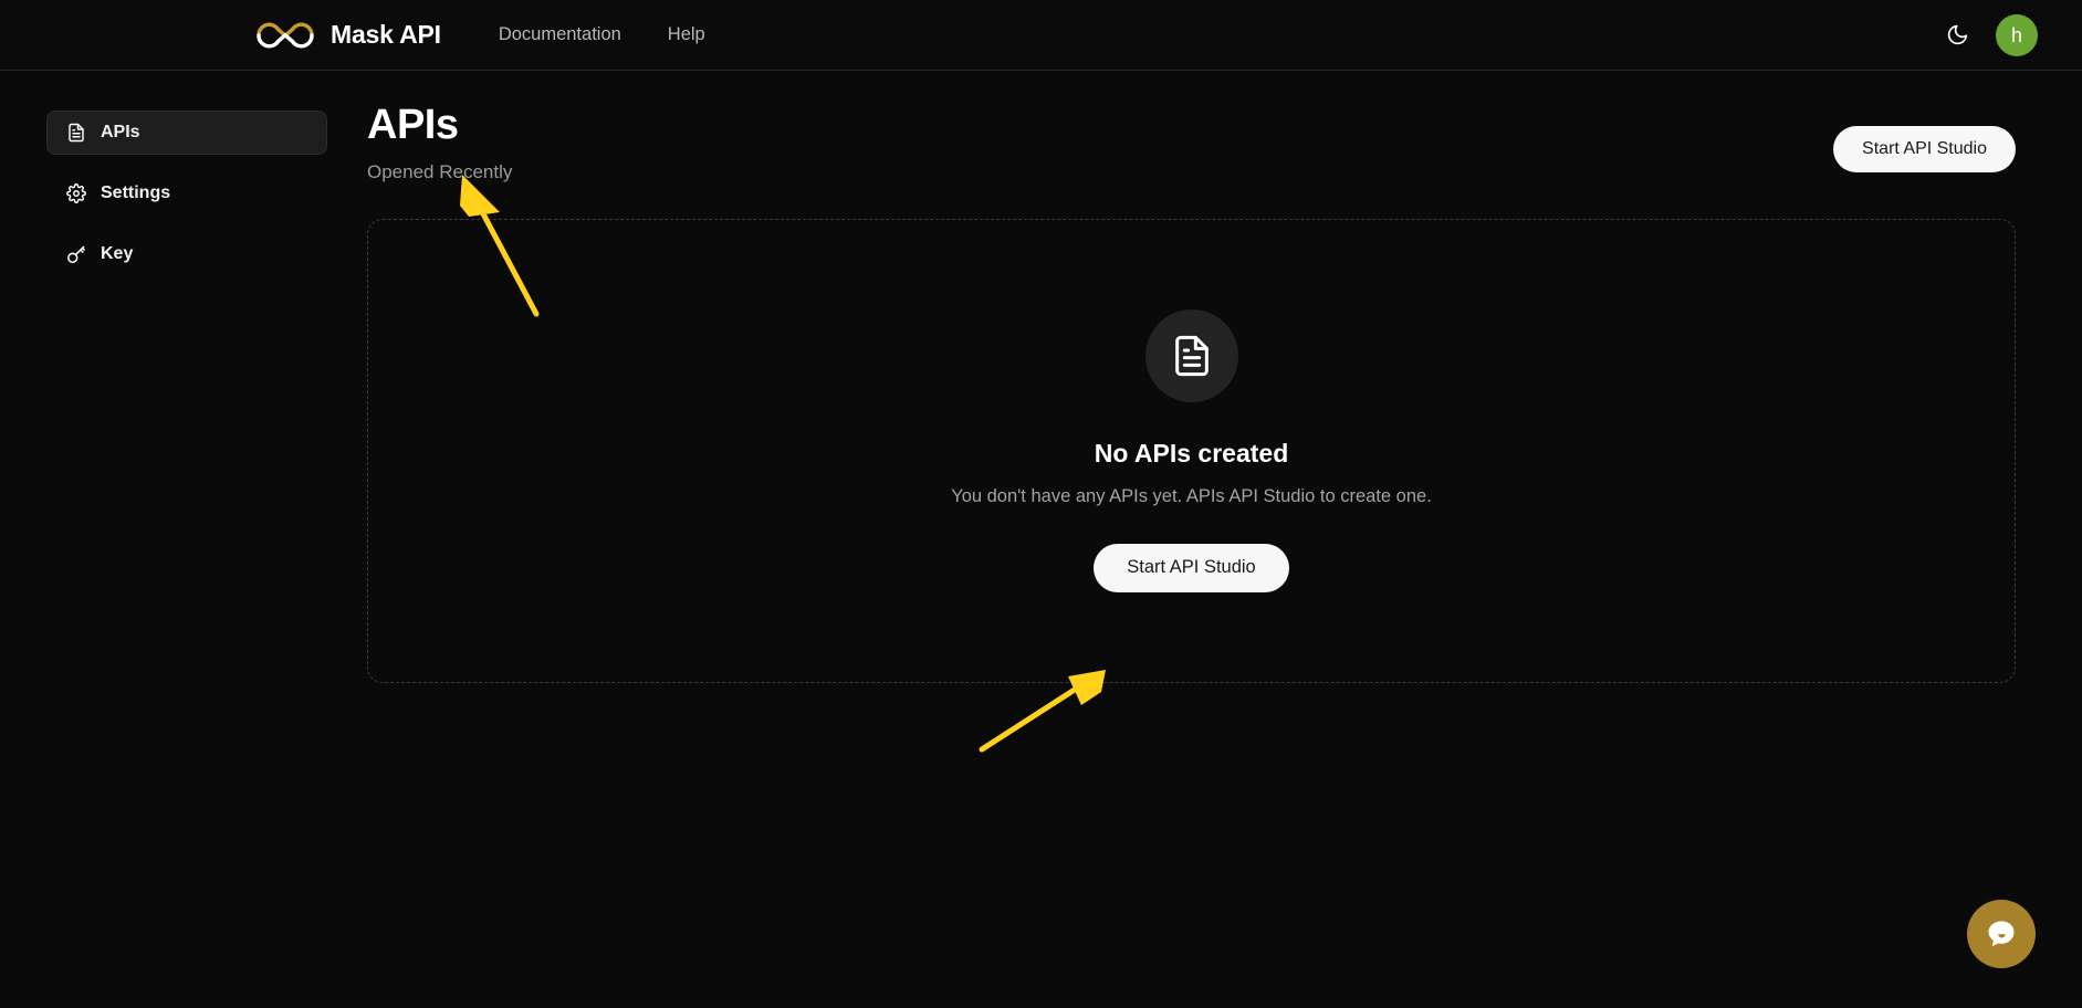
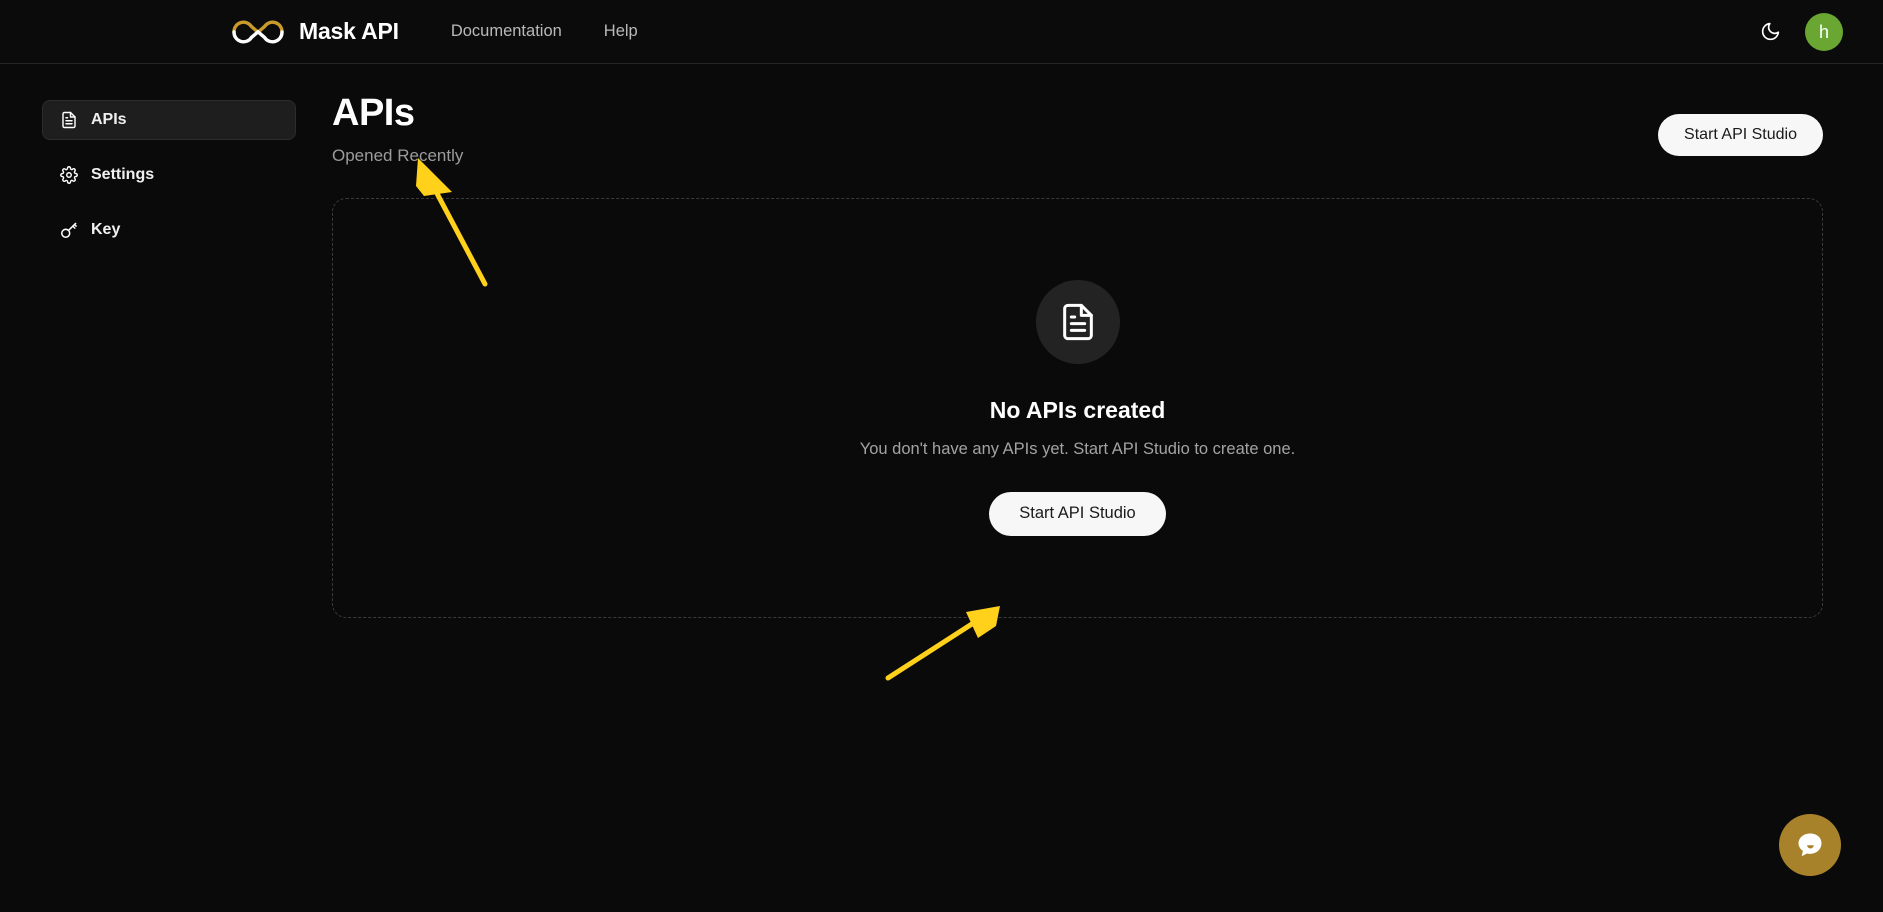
  Mask API
  Documentation
  Help
  h
  APIs
  Settings
  Key
  APIs
  Opened Recently
  Start API Studio
  No APIs created
- You don't have any APIs yet. APIs API Studio to create one.
+ You don't have any APIs yet. Start API Studio to create one.
  Start API Studio
